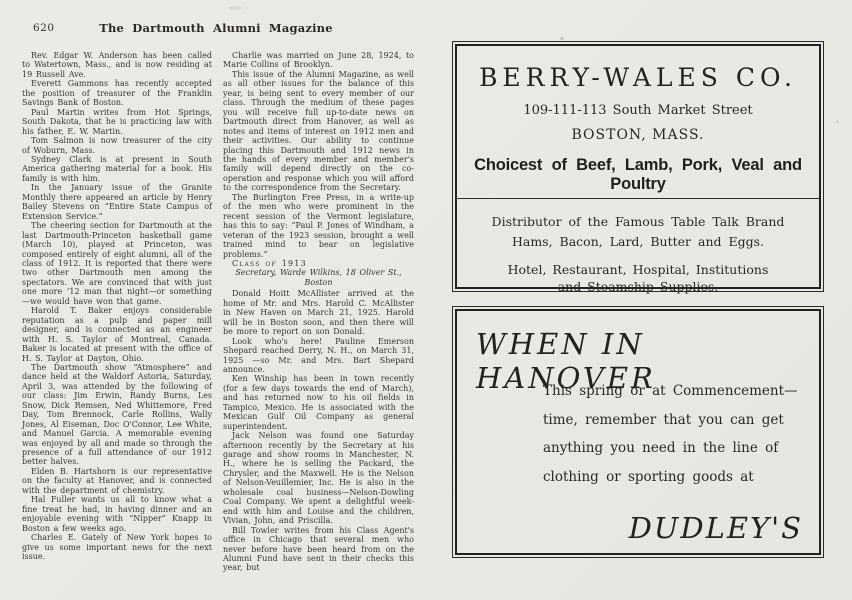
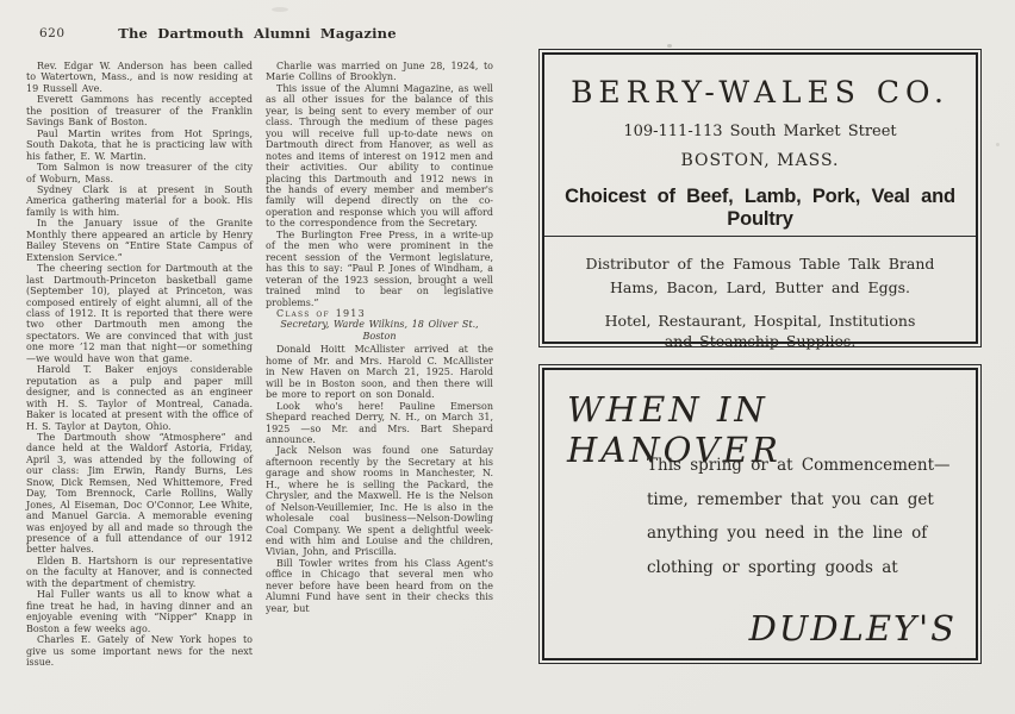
  620
  The Dartmouth Alumni Magazine
  Rev. Edgar W. Anderson has been called to Watertown, Mass., and is now residing at 19 Russell Ave.
  Everett Gammons has recently accepted the position of treasurer of the Franklin Savings Bank of Boston.
  Paul Martin writes from Hot Springs, South Dakota, that he is practicing law with his father, E. W. Martin.
  Tom Salmon is now treasurer of the city of Woburn, Mass.
  Sydney Clark is at present in South America gathering material for a book. His family is with him.
  In the January issue of the Granite Monthly there appeared an article by Henry Bailey Stevens on “Entire State Campus of Extension Service.”
- The cheering section for Dartmouth at the last Dartmouth-Princeton basketball game (March 10), played at Princeton, was composed entirely of eight alumni, all of the class of 1912. It is reported that there were two other Dartmouth men among the spectators. We are convinced that with just one more ’12 man that night—or something—we would have won that game.
+ The cheering section for Dartmouth at the last Dartmouth-Princeton basketball game (September 10), played at Princeton, was composed entirely of eight alumni, all of the class of 1912. It is reported that there were two other Dartmouth men among the spectators. We are convinced that with just one more ’12 man that night—or something—we would have won that game.
  Harold T. Baker enjoys considerable reputation as a pulp and paper mill designer, and is connected as an engineer with H. S. Taylor of Montreal, Canada. Baker is located at present with the office of H. S. Taylor at Dayton, Ohio.
- The Dartmouth show “Atmosphere” and dance held at the Waldorf Astoria, Saturday, April 3, was attended by the following of our class: Jim Erwin, Randy Burns, Les Snow, Dick Remsen, Ned Whittemore, Fred Day, Tom Brennock, Carle Rollins, Wally Jones, Al Eiseman, Doc O'Connor, Lee White, and Manuel Garcia. A memorable evening was enjoyed by all and made so through the presence of a full attendance of our 1912 better halves.
+ The Dartmouth show “Atmosphere” and dance held at the Waldorf Astoria, Friday, April 3, was attended by the following of our class: Jim Erwin, Randy Burns, Les Snow, Dick Remsen, Ned Whittemore, Fred Day, Tom Brennock, Carle Rollins, Wally Jones, Al Eiseman, Doc O'Connor, Lee White, and Manuel Garcia. A memorable evening was enjoyed by all and made so through the presence of a full attendance of our 1912 better halves.
  Elden B. Hartshorn is our representative on the faculty at Hanover, and is connected with the department of chemistry.
  Hal Fuller wants us all to know what a fine treat he had, in having dinner and an enjoyable evening with “Nipper” Knapp in Boston a few weeks ago.
  Charles E. Gately of New York hopes to give us some important news for the next issue.
  Charlie was married on June 28, 1924, to Marie Collins of Brooklyn.
  This issue of the Alumni Magazine, as well as all other issues for the balance of this year, is being sent to every member of our class. Through the medium of these pages you will receive full up-to-date news on Dartmouth direct from Hanover, as well as notes and items of interest on 1912 men and their activities. Our ability to continue placing this Dartmouth and 1912 news in the hands of every member and member's family will depend directly on the co-operation and response which you will afford to the correspondence from the Secretary.
  The Burlington Free Press, in a write-up of the men who were prominent in the recent session of the Vermont legislature, has this to say: “Paul P. Jones of Windham, a veteran of the 1923 session, brought a well trained mind to bear on legislative problems.”
  Class of 1913
  Secretary, Warde Wilkins, 18 Oliver St., Boston
  Donald Hoitt McAllister arrived at the home of Mr. and Mrs. Harold C. McAllister in New Haven on March 21, 1925. Harold will be in Boston soon, and then there will be more to report on son Donald.
  Look who's here! Pauline Emerson Shepard reached Derry, N. H., on March 31, 1925 —so Mr. and Mrs. Bart Shepard announce.
- Ken Winship has been in town recently (for a few days towards the end of March), and has returned now to his oil fields in Tampico, Mexico. He is associated with the Mexican Gulf Oil Company as general superintendent.
  Jack Nelson was found one Saturday afternoon recently by the Secretary at his garage and show rooms in Manchester, N. H., where he is selling the Packard, the Chrysler, and the Maxwell. He is the Nelson of Nelson-Veuillemier, Inc. He is also in the wholesale coal business—Nelson-Dowling Coal Company. We spent a delightful week-end with him and Louise and the children, Vivian, John, and Priscilla.
  Bill Towler writes from his Class Agent's office in Chicago that several men who never before have been heard from on the Alumni Fund have sent in their checks this year, but
  BERRY-WALES CO.
  109-111-113 South Market Street
  BOSTON, MASS.
  Choicest of Beef, Lamb, Pork, Veal and Poultry
  Distributor of the Famous Table Talk Brand Hams, Bacon, Lard, Butter and Eggs.
  Hotel, Restaurant, Hospital, Institutions and Steamship Supplies.
  WHEN IN HANOVER
  This spring or at Commencement—
  time, remember that you can get
  anything you need in the line of
  clothing or sporting goods at
  DUDLEY'S
